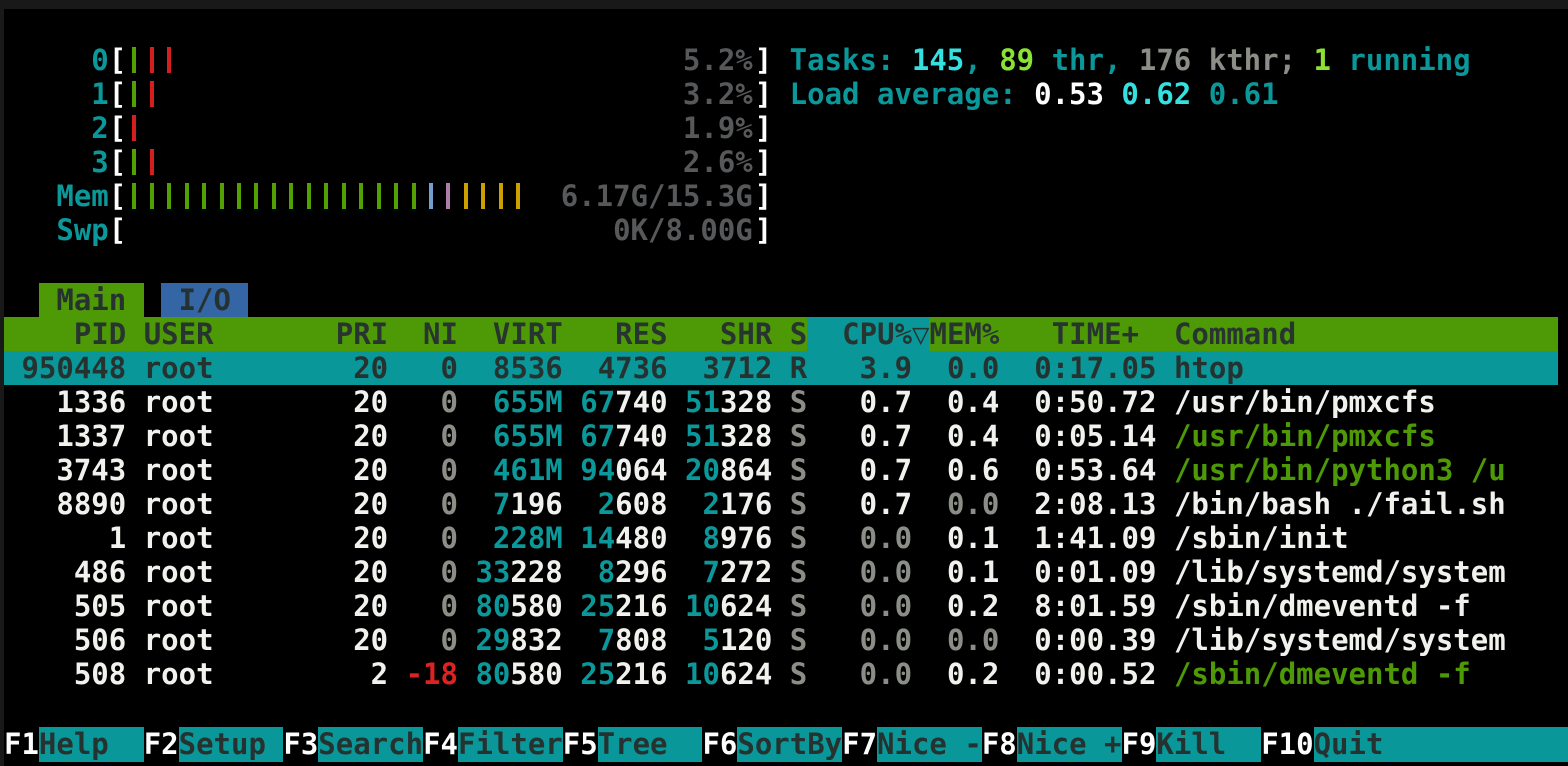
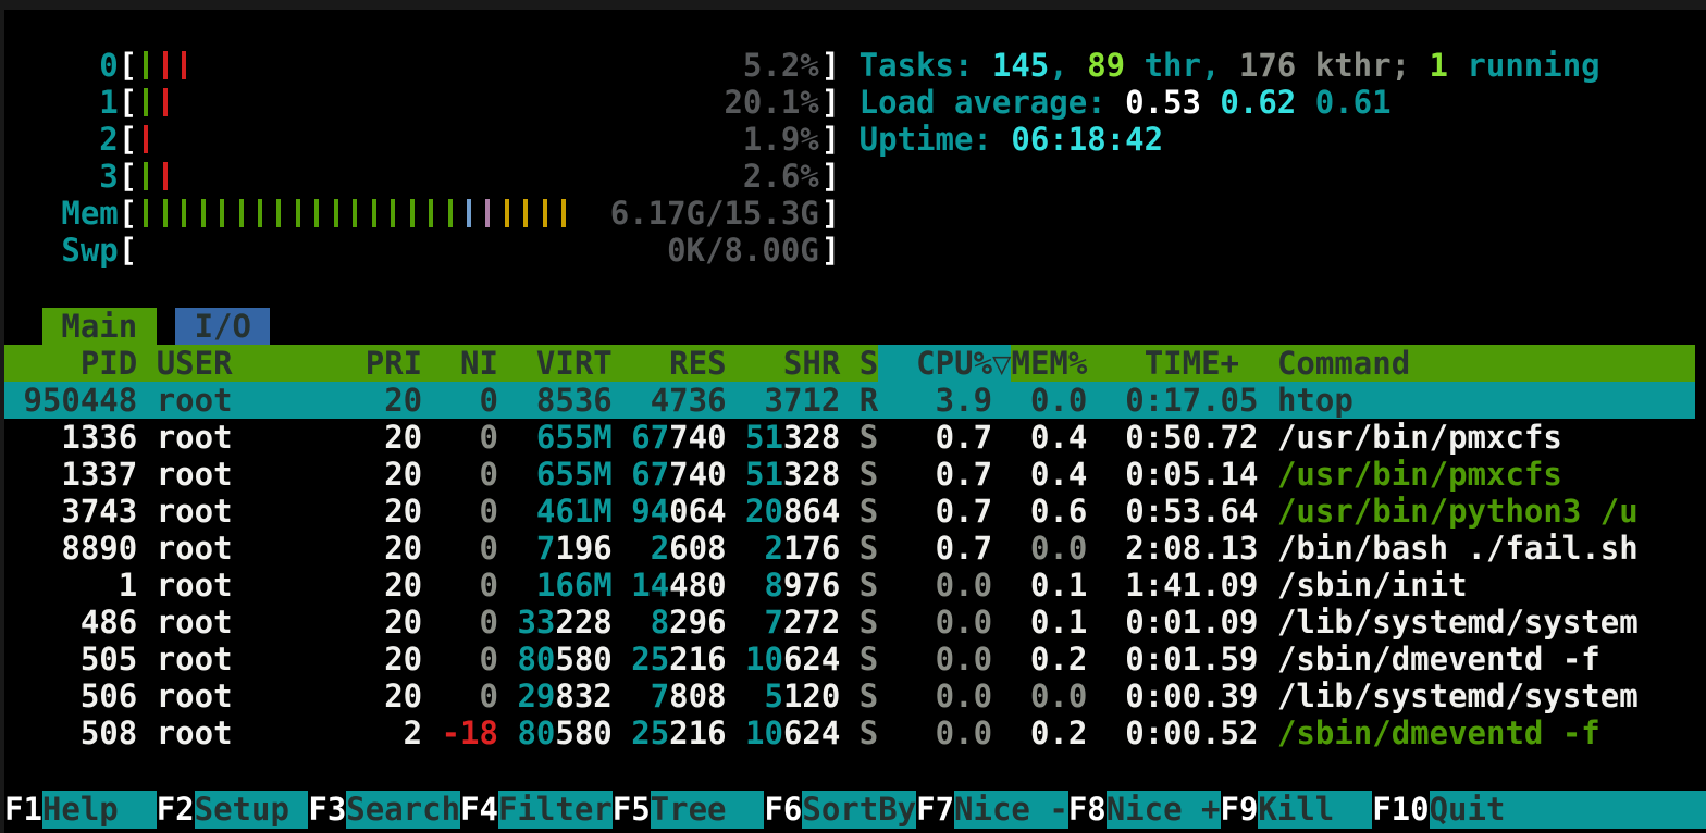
  0[
  5.2%
  ]
  1[
- 3.2%
+ 20.1%
  ]
  2[
  1.9%
  ]
  3[
  2.6%
  ]
  Mem[
  6.17G/15.3G
  ]
  Swp[
  0K/8.00G
  ]
  Tasks: 145, 89 thr, 176 kthr; 1 running
  Load average: 0.53 0.62 0.61
+ Uptime: 06:18:42
  Main I/O
  PID USER PRI NI VIRT RES SHR S CPU%▽MEM% TIME+ Command
  950448 root 20 0 8536 4736 3712 R 3.9 0.0 0:17.05 htop
  1336 root 20 0 655M 67740 51328 S 0.7 0.4 0:50.72 /usr/bin/pmxcfs
  1337 root 20 0 655M 67740 51328 S 0.7 0.4 0:05.14 /usr/bin/pmxcfs
  3743 root 20 0 461M 94064 20864 S 0.7 0.6 0:53.64 /usr/bin/python3 /u
  8890 root 20 0 7196 2608 2176 S 0.7 0.0 2:08.13 /bin/bash ./fail.sh
- 1 root 20 0 228M 14480 8976 S 0.0 0.1 1:41.09 /sbin/init
+ 1 root 20 0 166M 14480 8976 S 0.0 0.1 1:41.09 /sbin/init
  486 root 20 0 33228 8296 7272 S 0.0 0.1 0:01.09 /lib/systemd/system
- 505 root 20 0 80580 25216 10624 S 0.0 0.2 8:01.59 /sbin/dmeventd -f
+ 505 root 20 0 80580 25216 10624 S 0.0 0.2 0:01.59 /sbin/dmeventd -f
  506 root 20 0 29832 7808 5120 S 0.0 0.0 0:00.39 /lib/systemd/system
  508 root 2 -18 80580 25216 10624 S 0.0 0.2 0:00.52 /sbin/dmeventd -f
  F1
  Help
  F2
  Setup
  F3
  Search
  F4
  Filter
  F5
  Tree
  F6
  SortBy
  F7
  Nice -
  F8
  Nice +
  F9
  Kill
  F10
  Quit
